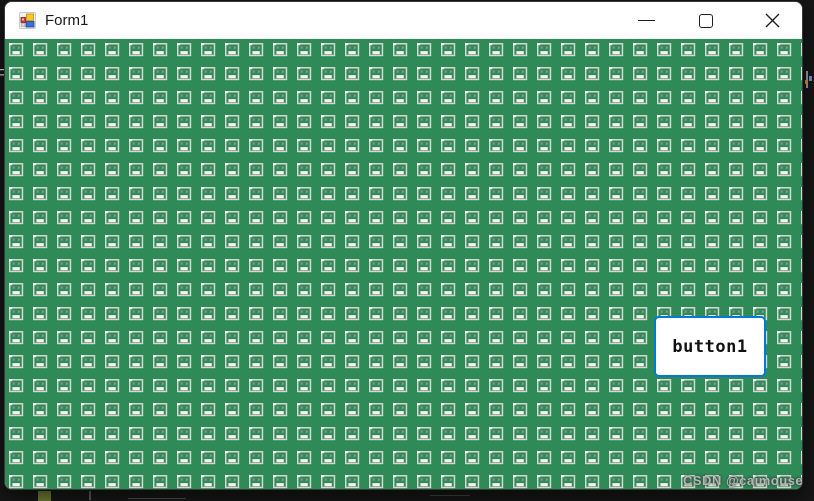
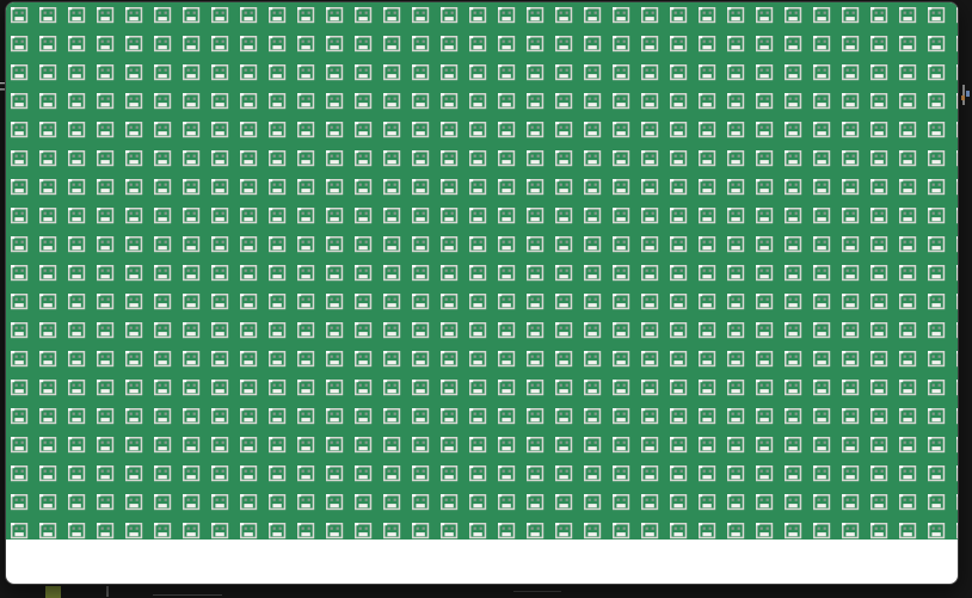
  F
- Form1
- button1
- CSDN @caimouse
